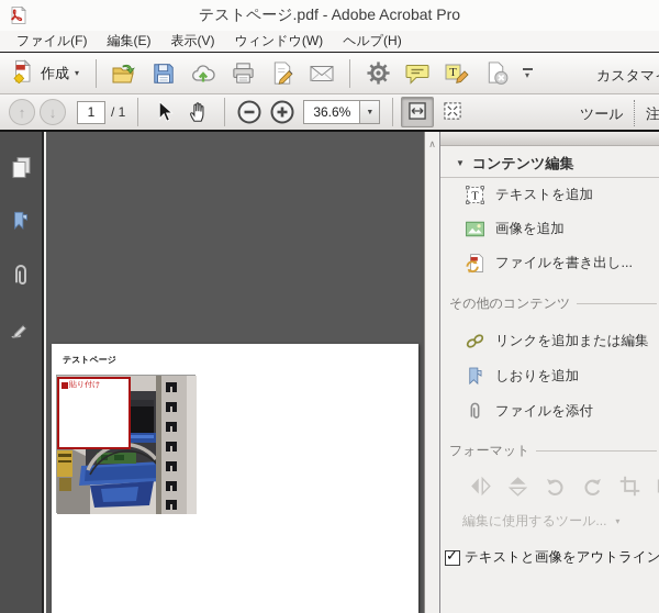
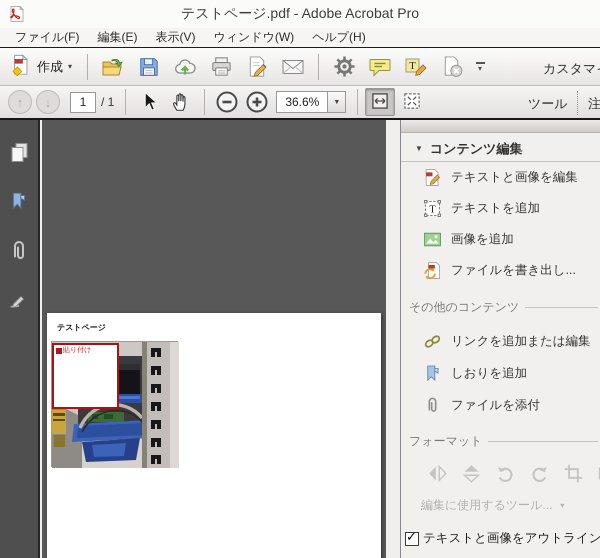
  テストページ.pdf - Adobe Acrobat Pro
  ファイル(F)
  編集(E)
  表示(V)
  ウィンドウ(W)
  ヘルプ(H)
  作成
  ▾
  T
  ▾
  ↑
  ↓
  1
  / 1
  36.6%
  ツール
  テストページ
- ∧
  ▼
  コンテンツ編集
+ テキストと画像を編集
  T
  テキストを追加
  画像を追加
  ファイルを書き出し...
  その他のコンテンツ
  リンクを追加または編集
  しおりを追加
  ファイルを添付
  フォーマット
  編集に使用するツール...
  ▾
  ✓
  テキストと画像をアウトライン
